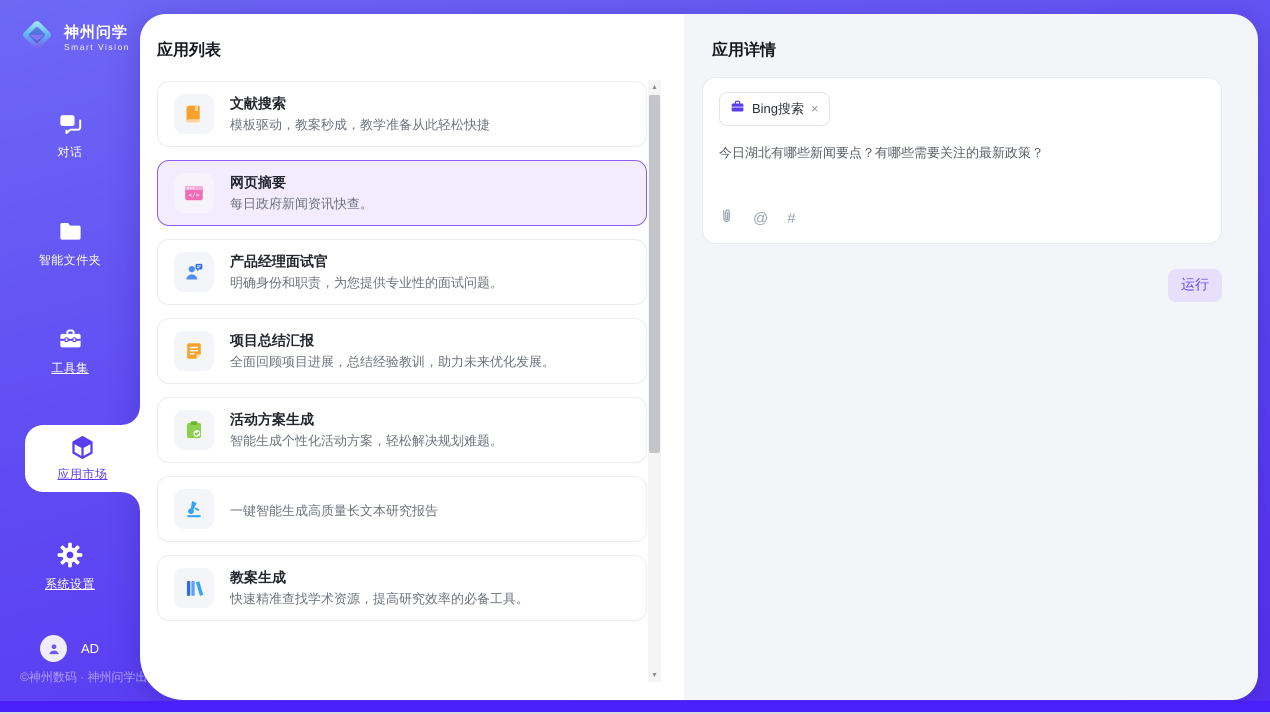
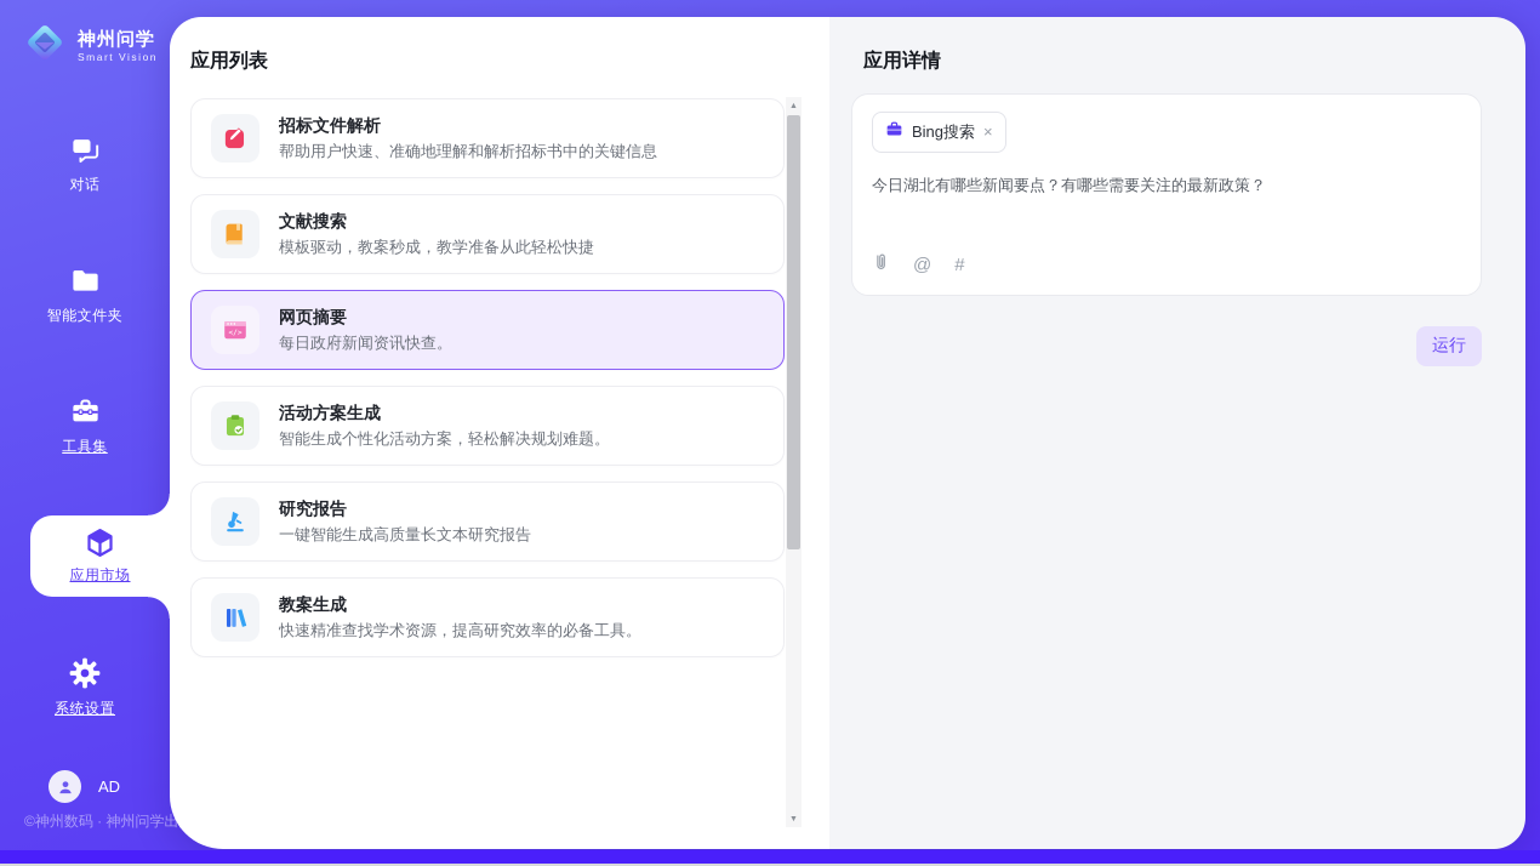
  神州问学
  Smart Vision
  对话
  智能文件夹
  工具集
  应用市场
  系统设置
  AD
  ©神州数码 · 神州问学出品
  应用列表
+ 招标文件解析
+ 帮助用户快速、准确地理解和解析招标书中的关键信息
  文献搜索
  模板驱动，教案秒成，教学准备从此轻松快捷
  网页摘要
  每日政府新闻资讯快查。
- 产品经理面试官
- 明确身份和职责，为您提供专业性的面试问题。
- 项目总结汇报
- 全面回顾项目进展，总结经验教训，助力未来优化发展。
  活动方案生成
  智能生成个性化活动方案，轻松解决规划难题。
+ 研究报告
  一键智能生成高质量长文本研究报告
  教案生成
  快速精准查找学术资源，提高研究效率的必备工具。
  应用详情
  Bing搜索
  ×
  今日湖北有哪些新闻要点？有哪些需要关注的最新政策？
  @
  #
  运行
